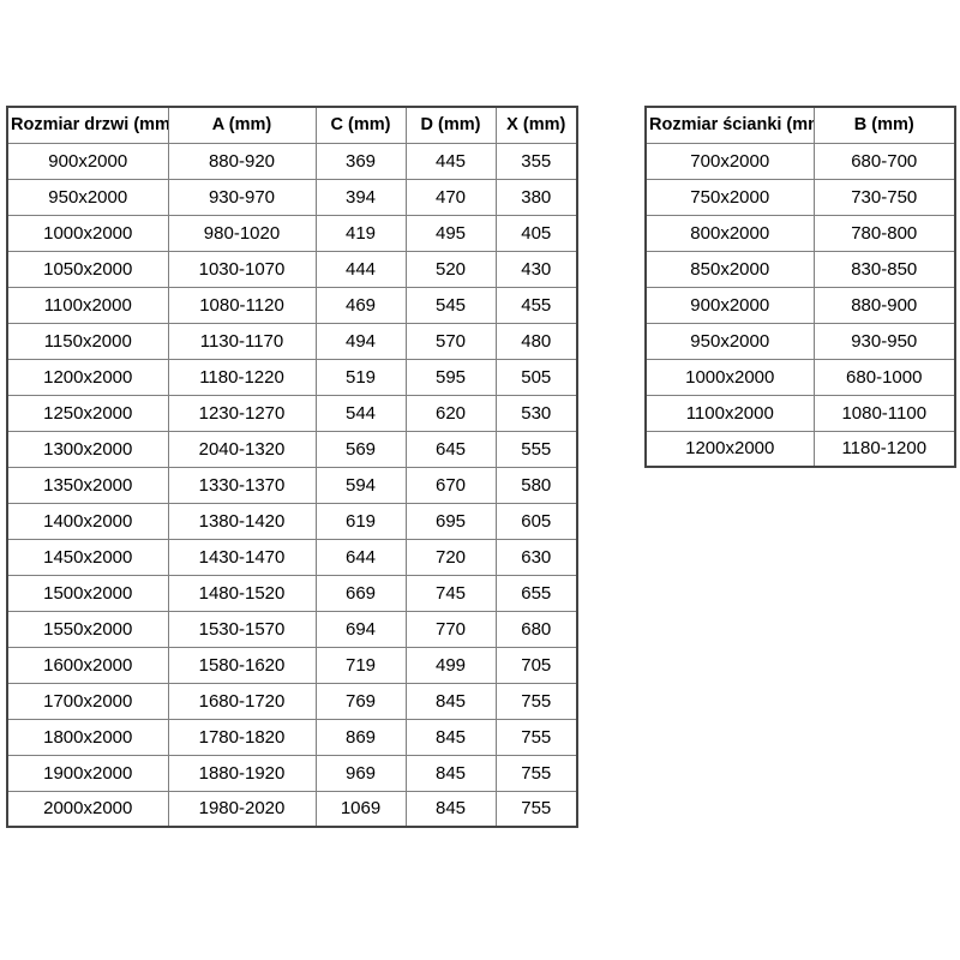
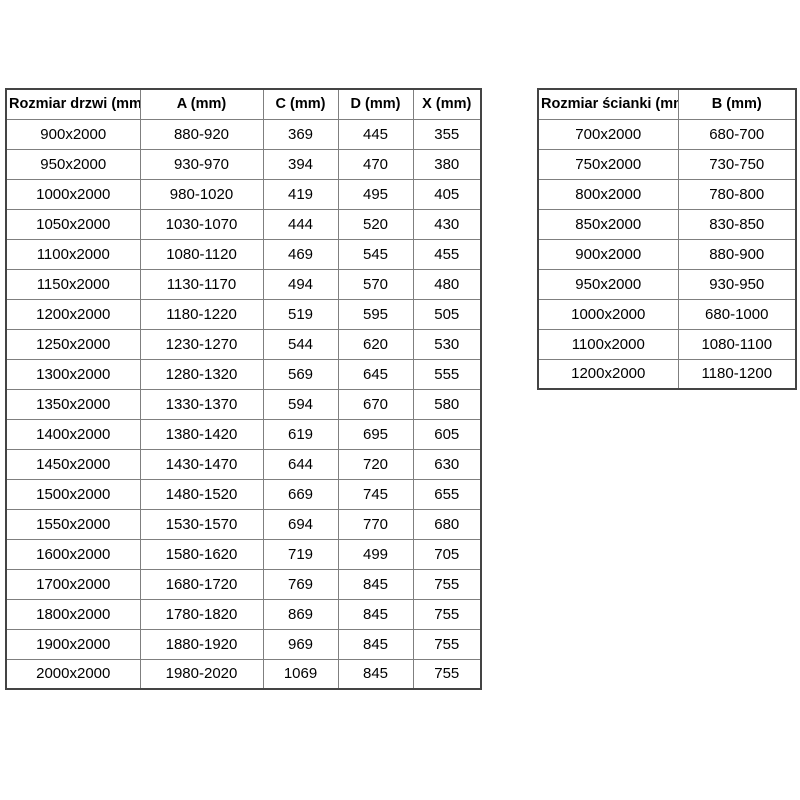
  Rozmiar drzwi (mm	A (mm)	C (mm)	D (mm)	X (mm)
  900x2000	880-920	369	445	355
  950x2000	930-970	394	470	380
  1000x2000	980-1020	419	495	405
  1050x2000	1030-1070	444	520	430
  1100x2000	1080-1120	469	545	455
  1150x2000	1130-1170	494	570	480
  1200x2000	1180-1220	519	595	505
  1250x2000	1230-1270	544	620	530
- 1300x2000	2040-1320	569	645	555
+ 1300x2000	1280-1320	569	645	555
  1350x2000	1330-1370	594	670	580
  1400x2000	1380-1420	619	695	605
  1450x2000	1430-1470	644	720	630
  1500x2000	1480-1520	669	745	655
  1550x2000	1530-1570	694	770	680
  1600x2000	1580-1620	719	499	705
  1700x2000	1680-1720	769	845	755
  1800x2000	1780-1820	869	845	755
  1900x2000	1880-1920	969	845	755
  2000x2000	1980-2020	1069	845	755
  Rozmiar ścianki (m	B (mm)
  700x2000	680-700
  750x2000	730-750
  800x2000	780-800
  850x2000	830-850
  900x2000	880-900
  950x2000	930-950
  1000x2000	680-1000
  1100x2000	1080-1100
  1200x2000	1180-1200
